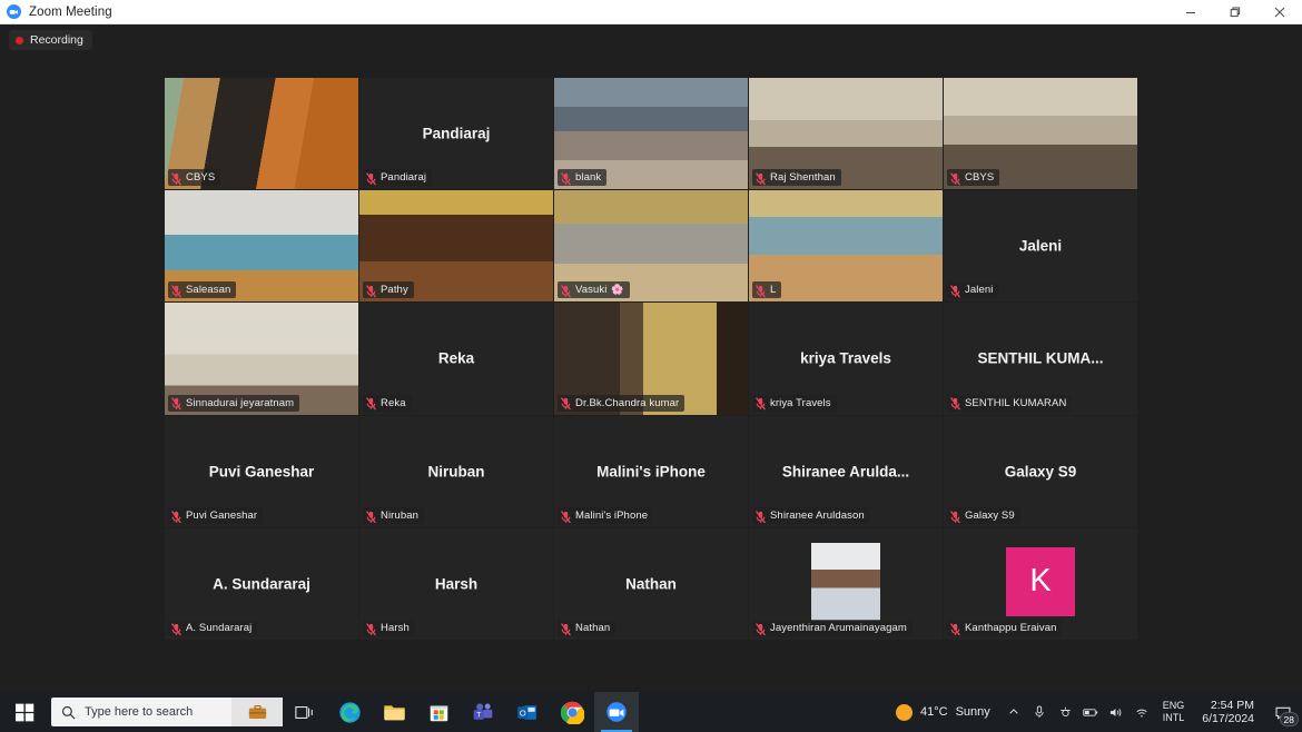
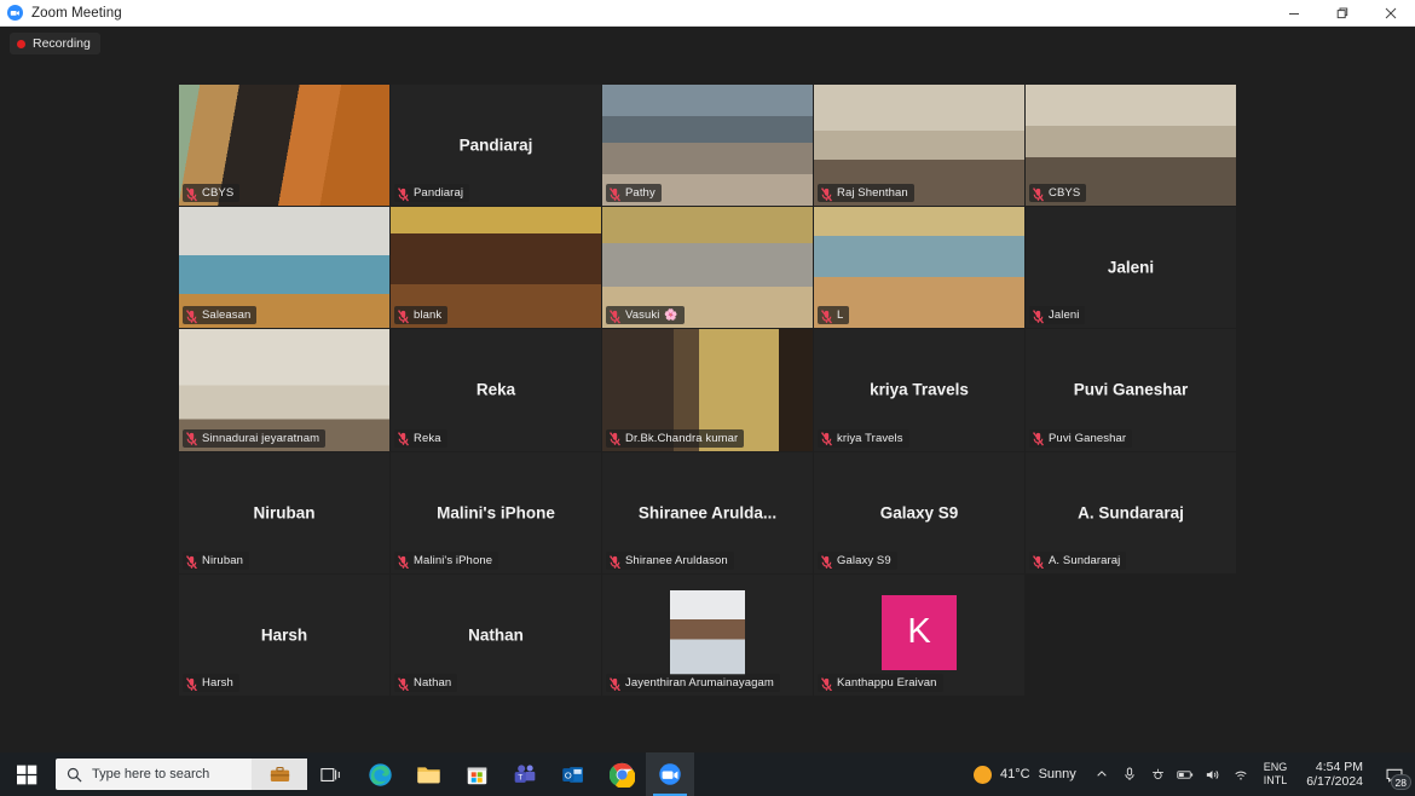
  Zoom Meeting
  Recording
  CBYS
  Pandiaraj
  Pandiaraj
- blank
+ Pathy
  Raj Shenthan
  CBYS
  Saleasan
- Pathy
+ blank
  Vasuki
  🌸
  L
  Jaleni
  Jaleni
  Sinnadurai jeyaratnam
  Reka
  Reka
  Dr.Bk.Chandra kumar
  kriya Travels
  kriya Travels
- SENTHIL KUMA...
- SENTHIL KUMARAN
  Puvi Ganeshar
  Puvi Ganeshar
  Niruban
  Niruban
  Malini's iPhone
  Malini's iPhone
  Shiranee Arulda...
  Shiranee Aruldason
  Galaxy S9
  Galaxy S9
  A. Sundararaj
  A. Sundararaj
  Harsh
  Harsh
  Nathan
  Nathan
  Jayenthiran Arumainayagam
  K
  Kanthappu Eraivan
  Type here to search
  O
  41°C
  Sunny
  ENG
  INTL
- 2:54 PM
+ 4:54 PM
  6/17/2024
  28
